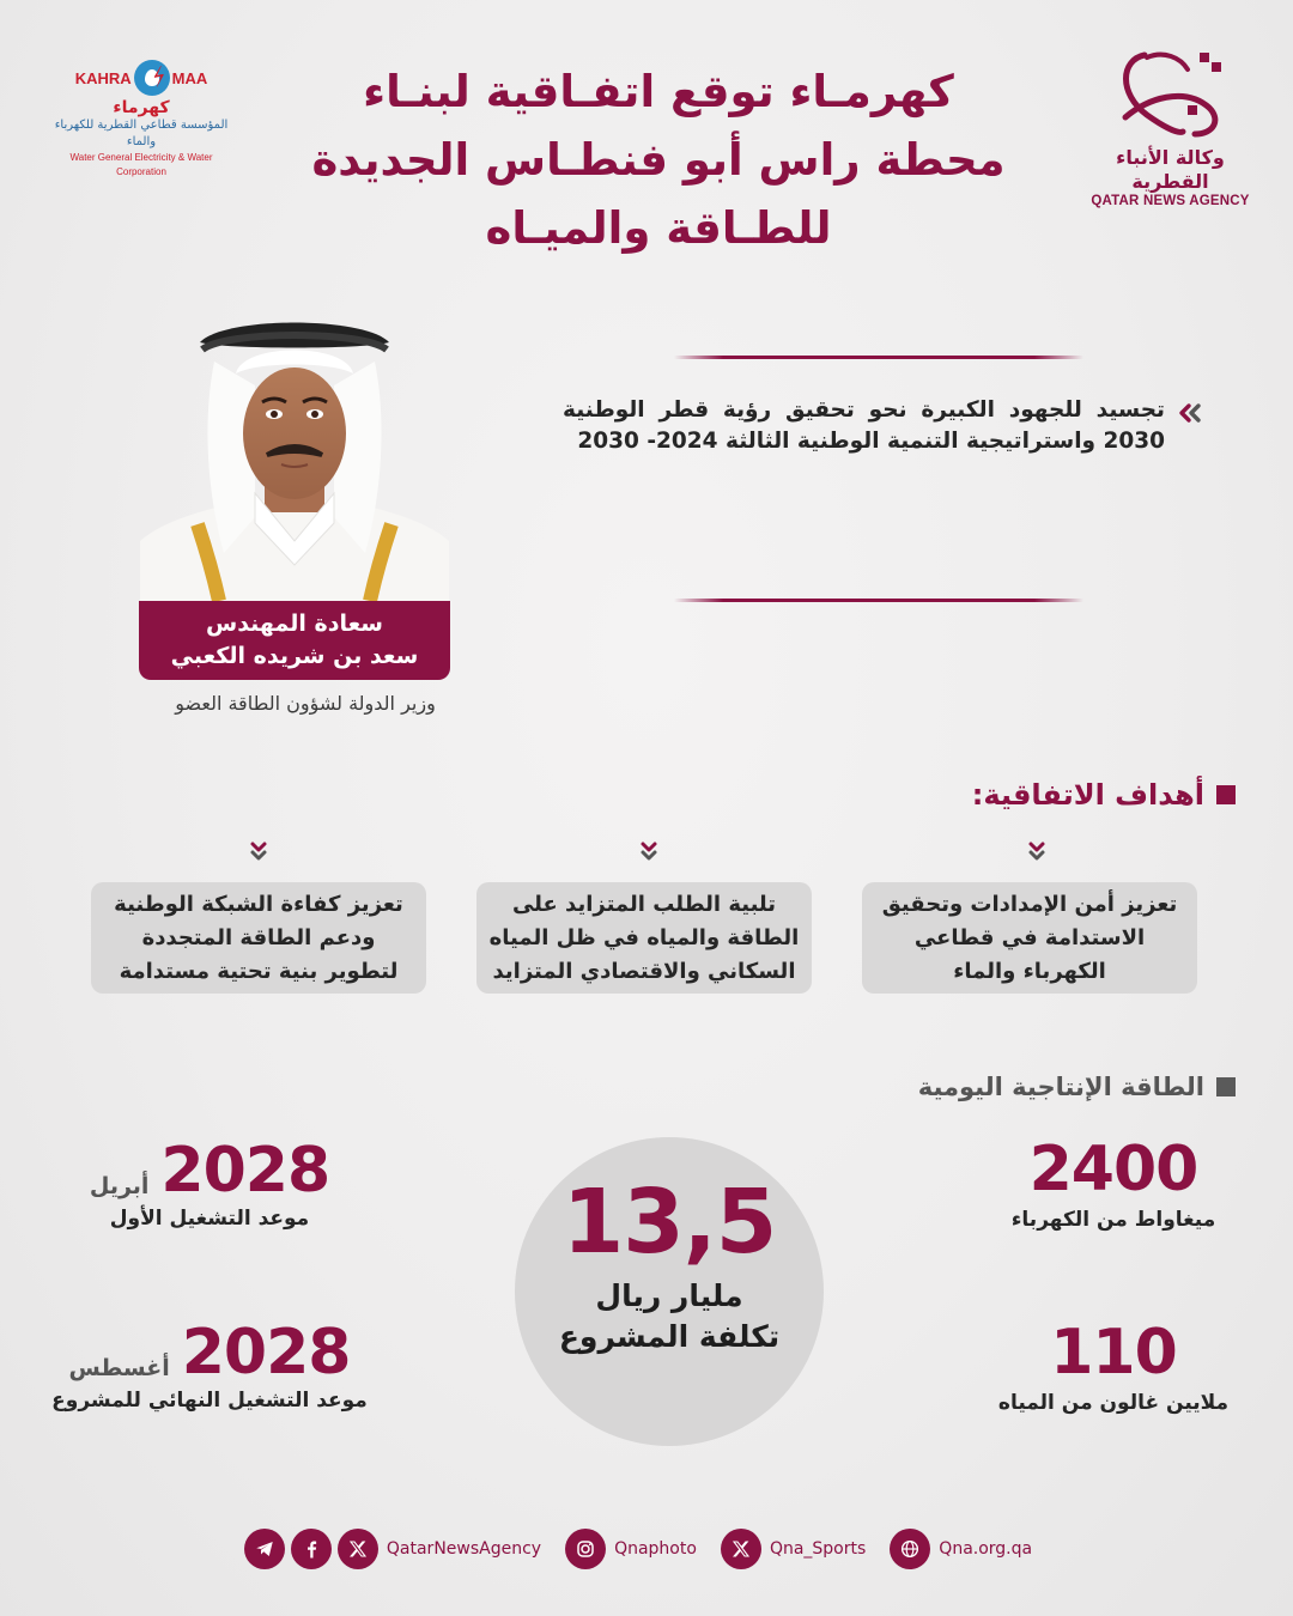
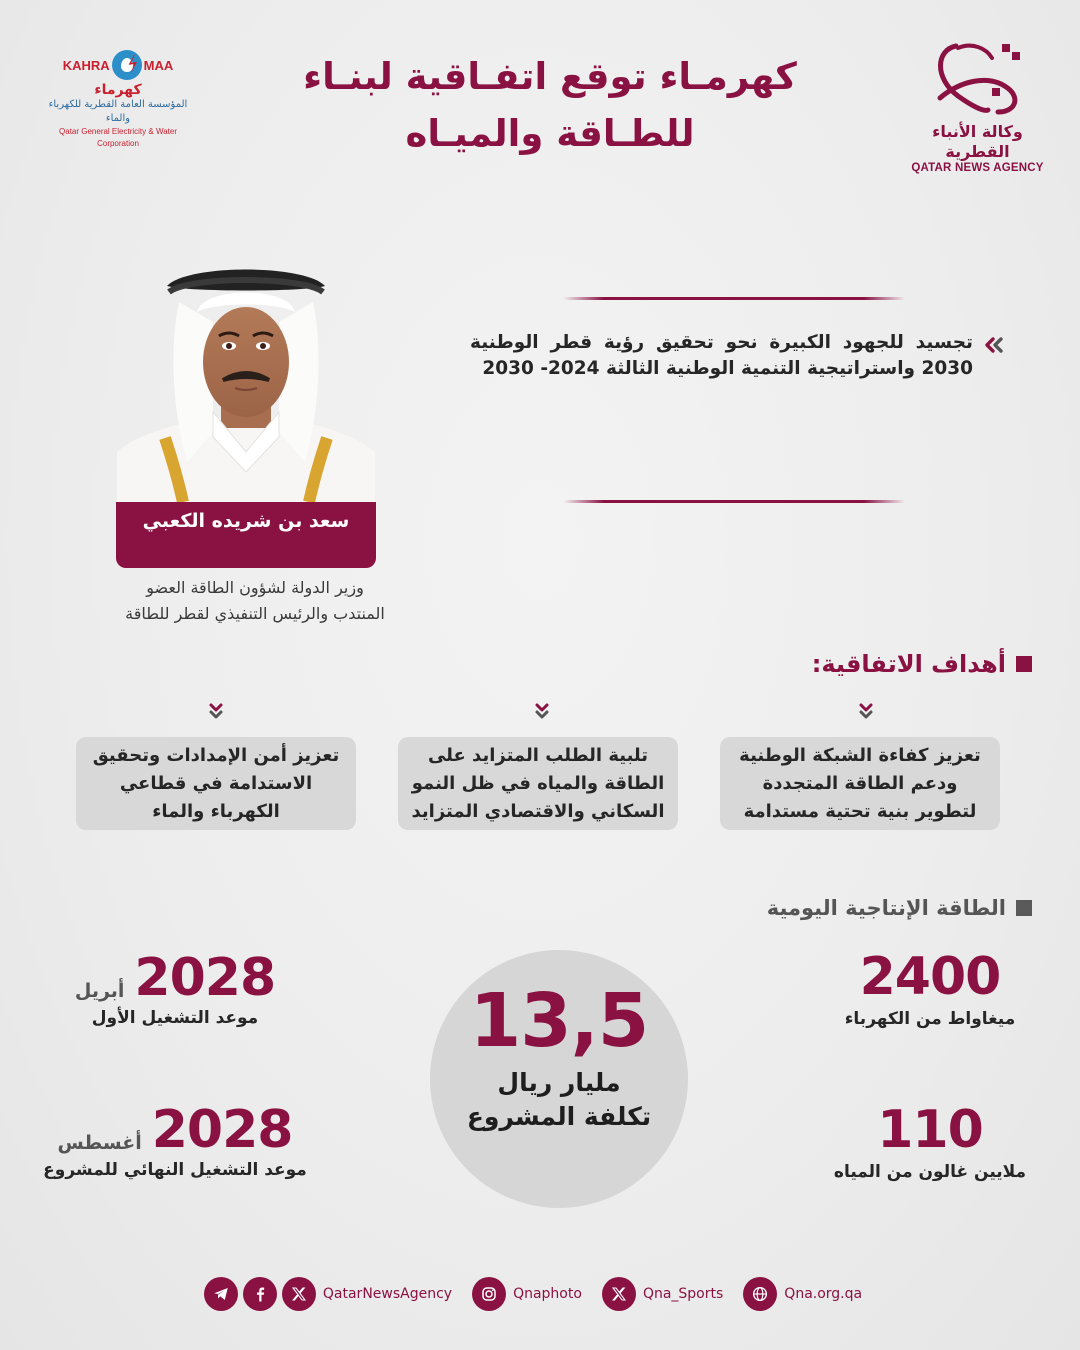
  KAHRA
  MAA
  كهرماء
- المؤسسة قطاعي القطرية للكهرباء والماء
+ المؤسسة العامة القطرية للكهرباء والماء
- Water General Electricity & Water Corporation
+ Qatar General Electricity & Water Corporation
  كهرمـاء توقع اتفـاقية لبنـاء
- محطة راس أبو فنطـاس الجديدة
  للطـاقة والميـاه
  وكالة الأنباء القطرية
  QATAR NEWS AGENCY
- سعادة المهندس
  سعد بن شريده الكعبي
  وزير الدولة لشؤون الطاقة العضو
+ المنتدب والرئيس التنفيذي لقطر للطاقة
  تجسيد للجهود الكبيرة نحو تحقيق رؤية قطر الوطنية 2030 واستراتيجية التنمية الوطنية الثالثة 2024- 2030
  أهداف الاتفاقية:
- تعزيز أمن الإمدادات وتحقيق الاستدامة في قطاعي الكهرباء والماء
+ تعزيز كفاءة الشبكة الوطنية ودعم الطاقة المتجددة لتطوير بنية تحتية مستدامة
- تلبية الطلب المتزايد على الطاقة والمياه في ظل المياه السكاني والاقتصادي المتزايد
+ تلبية الطلب المتزايد على الطاقة والمياه في ظل النمو السكاني والاقتصادي المتزايد
- تعزيز كفاءة الشبكة الوطنية ودعم الطاقة المتجددة لتطوير بنية تحتية مستدامة
+ تعزيز أمن الإمدادات وتحقيق الاستدامة في قطاعي الكهرباء والماء
  الطاقة الإنتاجية اليومية
  2400
  ميغاواط من الكهرباء
  110
  ملايين غالون من المياه
  13,5
  مليار ريال
  تكلفة المشروع
  2028
  أبريل
  موعد التشغيل الأول
  2028
  أغسطس
  موعد التشغيل النهائي للمشروع
  QatarNewsAgency
  Qnaphoto
  Qna_Sports
  Qna.org.qa
